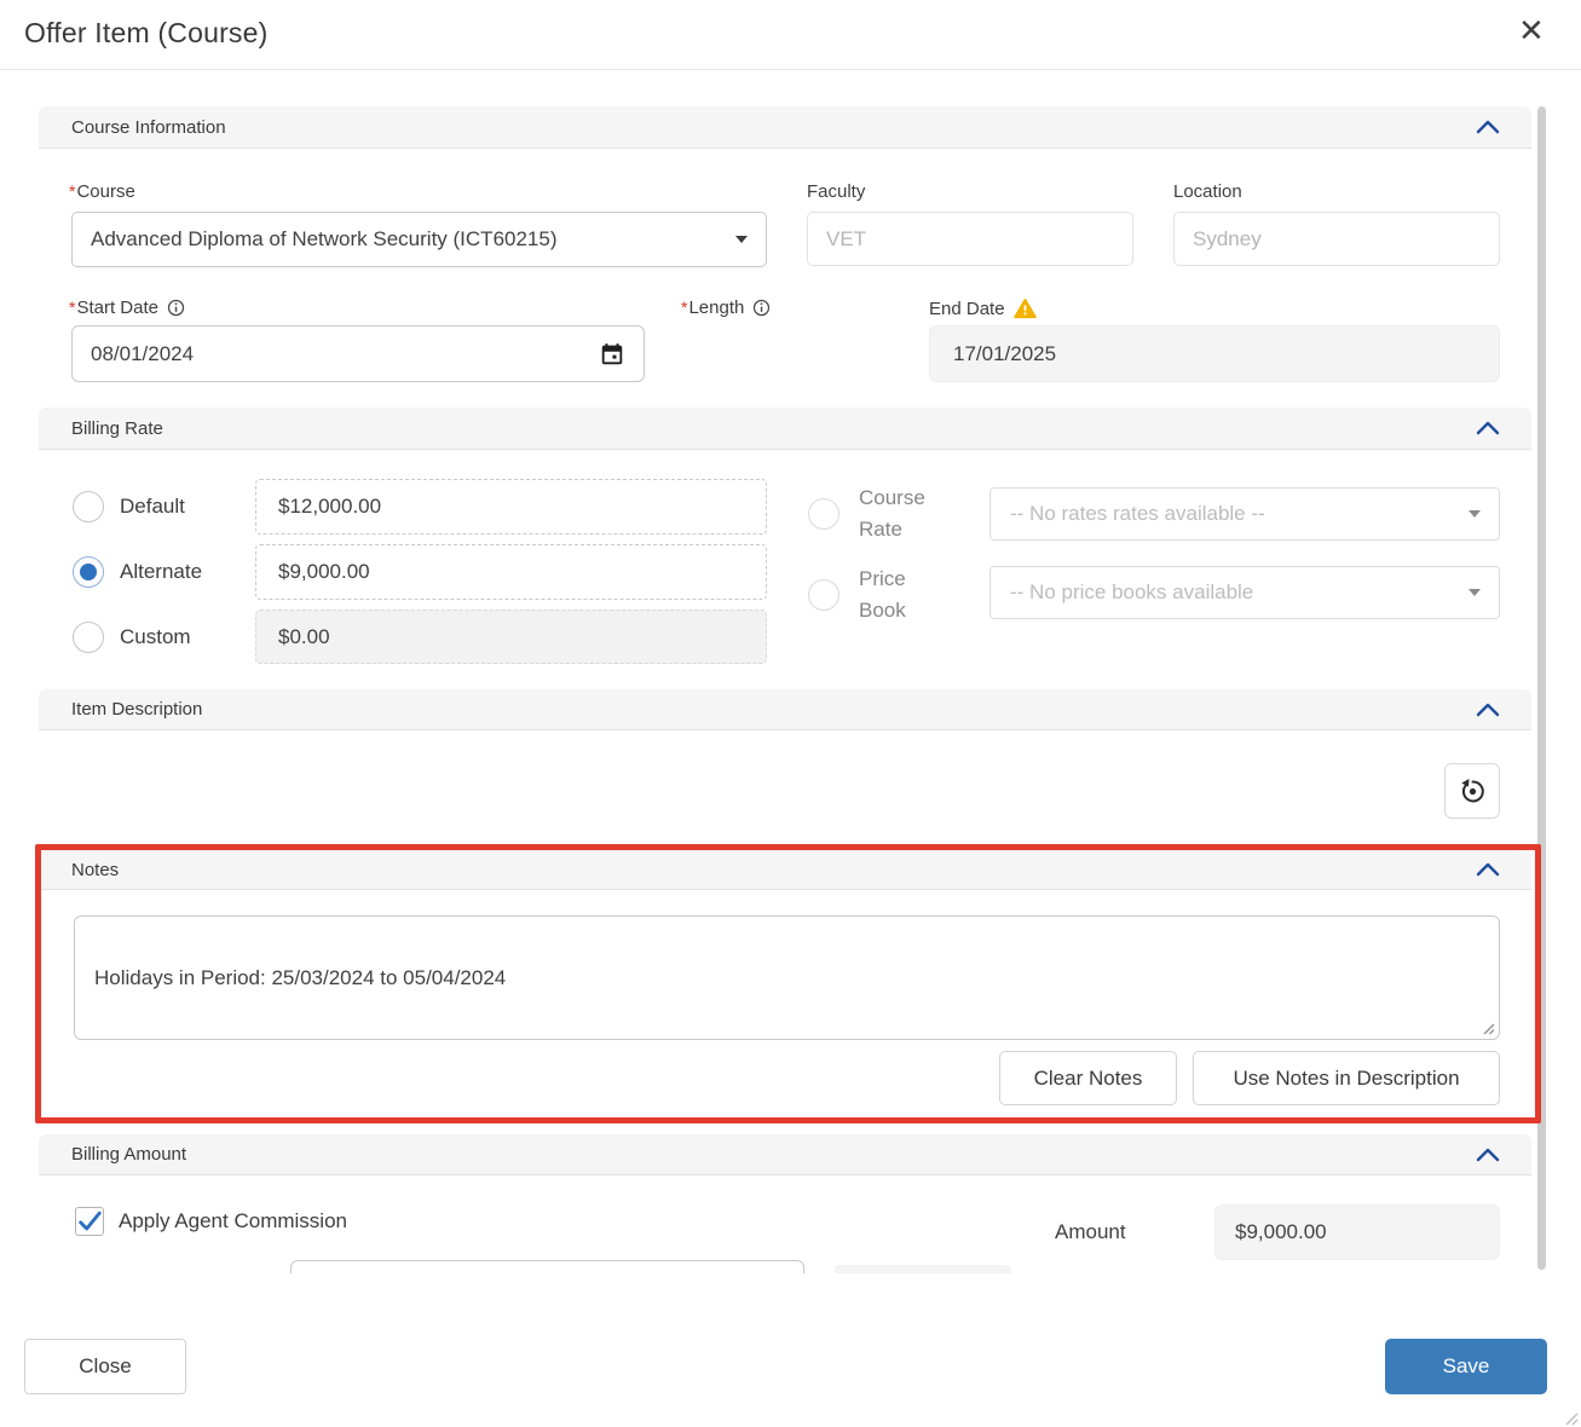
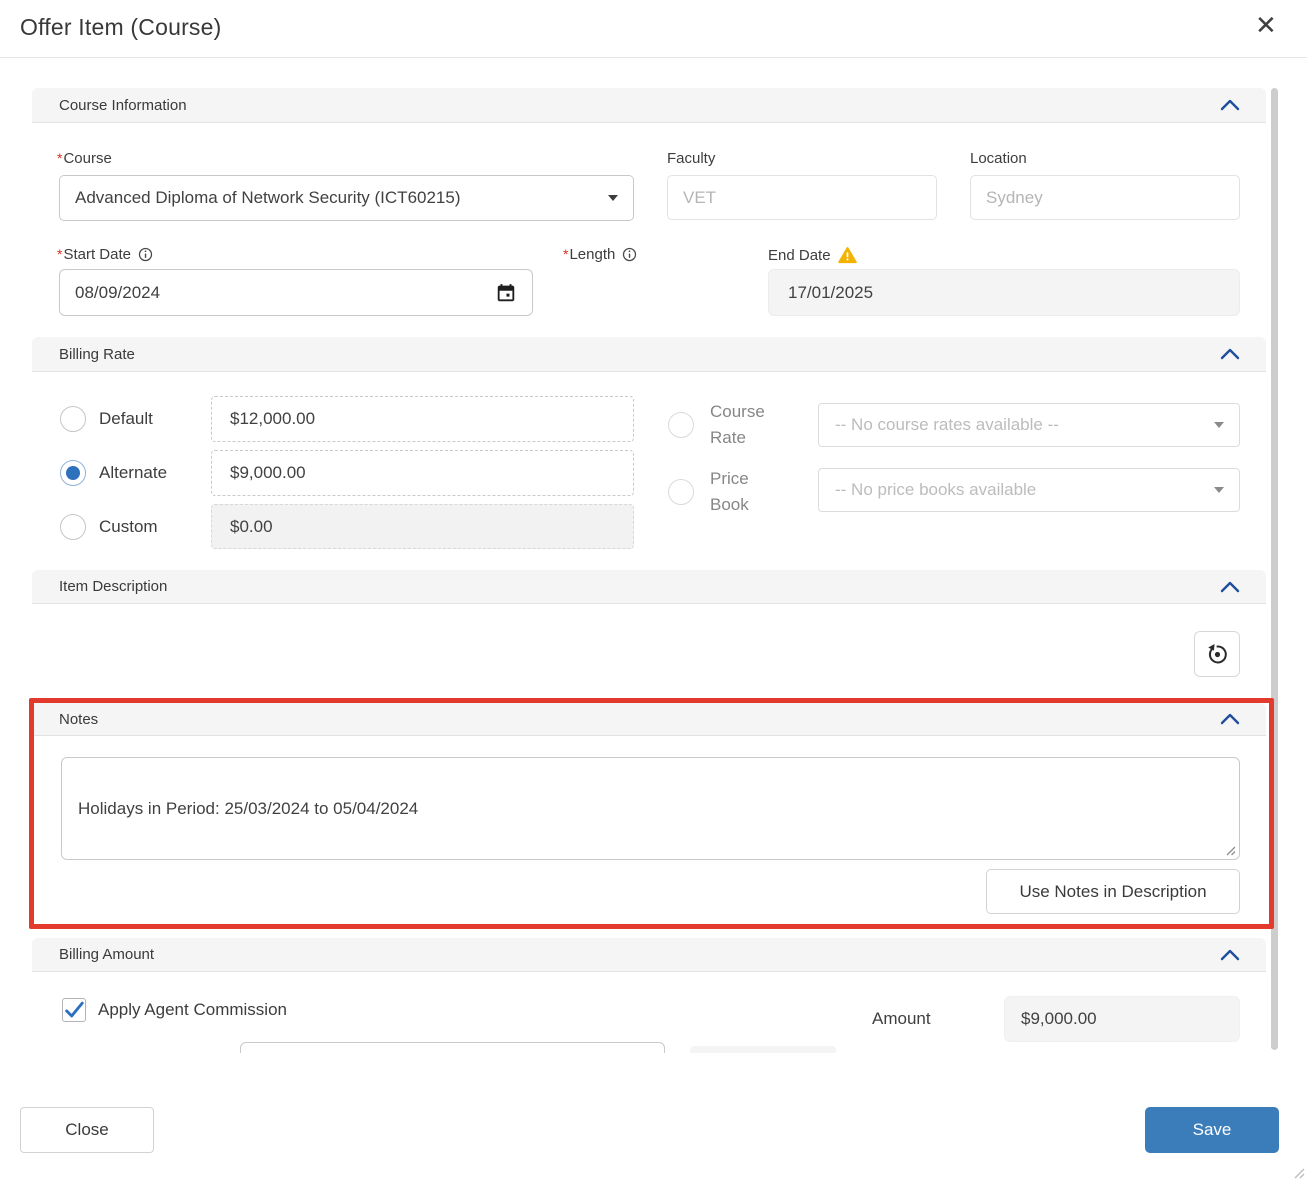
  Offer Item (Course)
  ✕
  Course Information
  *Course
  Advanced Diploma of Network Security (ICT60215)
  Faculty
  VET
  Location
  Sydney
  *Start Date
- 08/01/2024
+ 08/09/2024
  *Length
  End Date
  17/01/2025
  Billing Rate
  Default
  $12,000.00
  Alternate
  $9,000.00
  Custom
  $0.00
  Course Rate
- -- No rates rates available --
+ -- No course rates available --
  Price Book
  -- No price books available
  Item Description
  Notes
  Holidays in Period: 25/03/2024 to 05/04/2024
- Clear Notes
  Use Notes in Description
  Billing Amount
  Apply Agent Commission
  Amount
  $9,000.00
  Close
  Save
